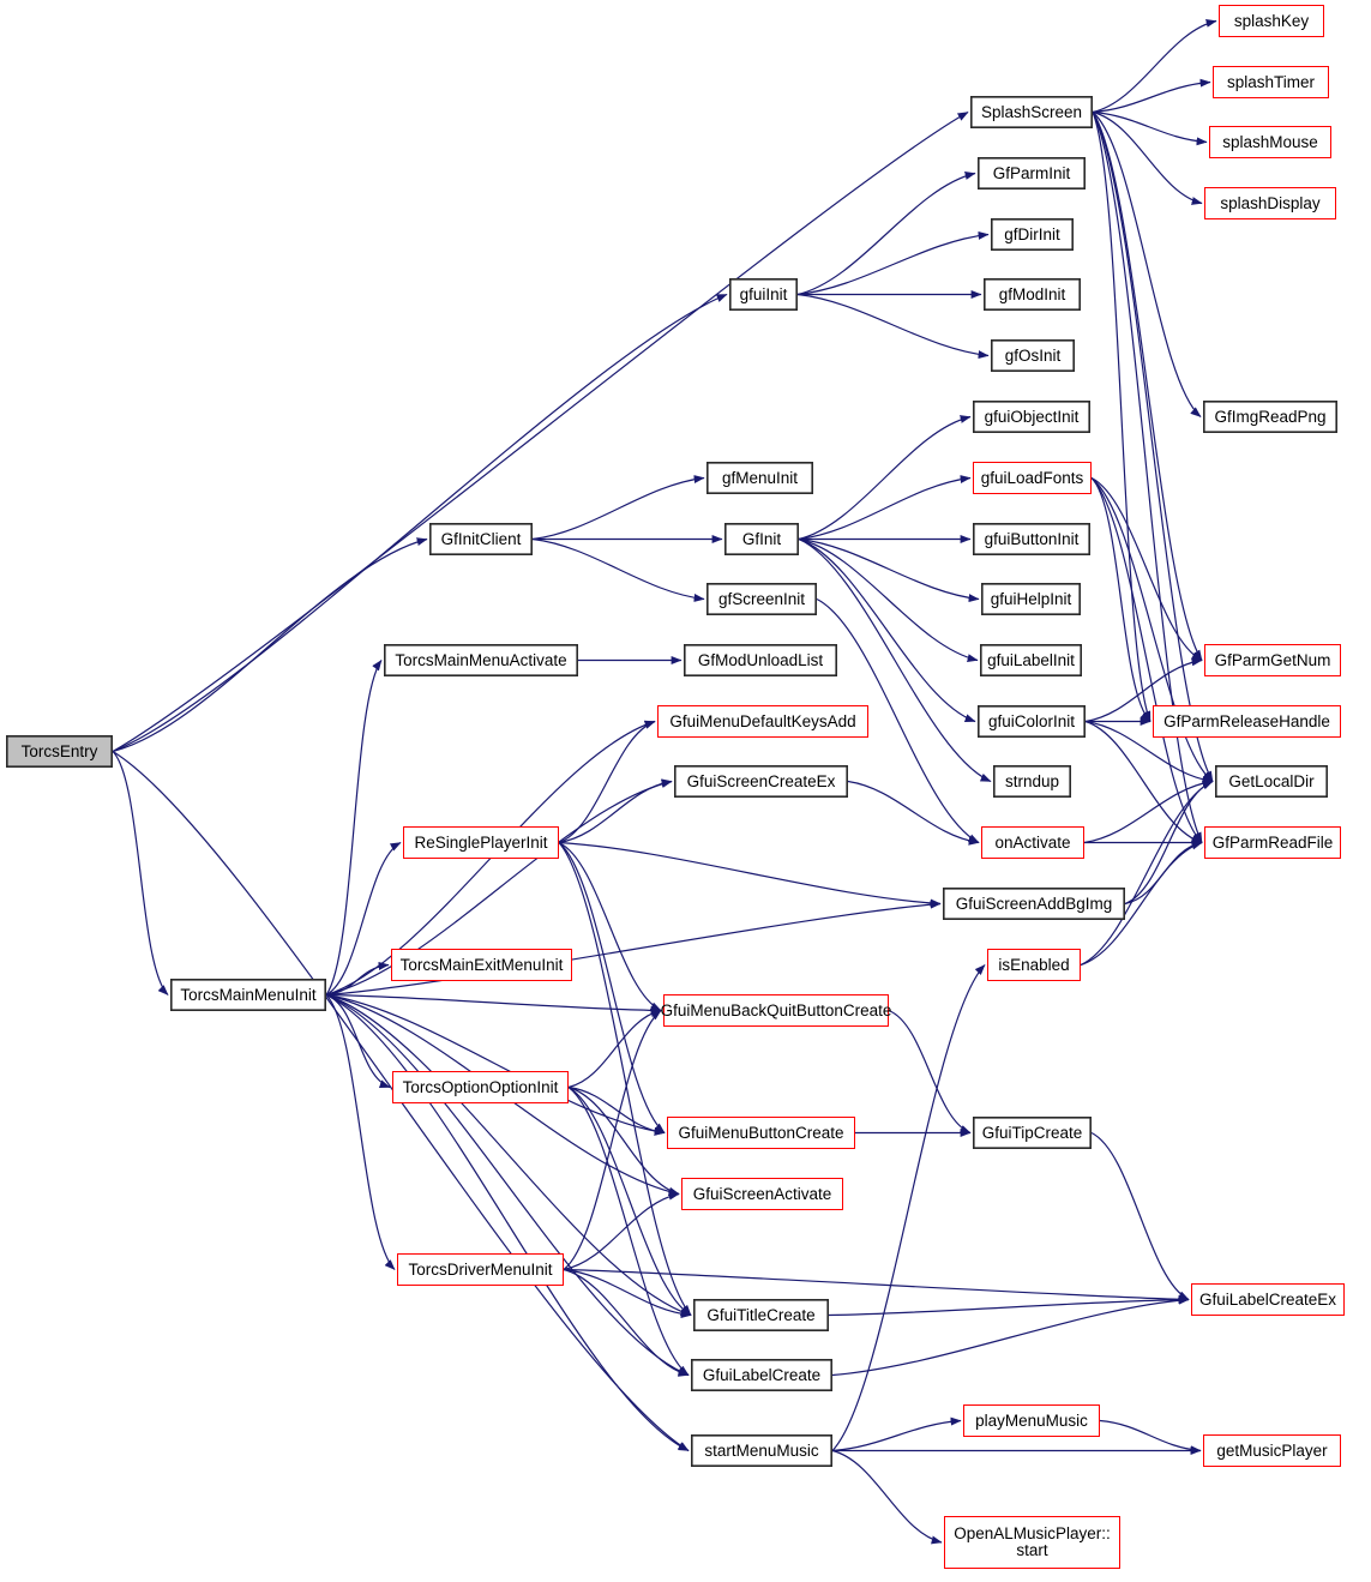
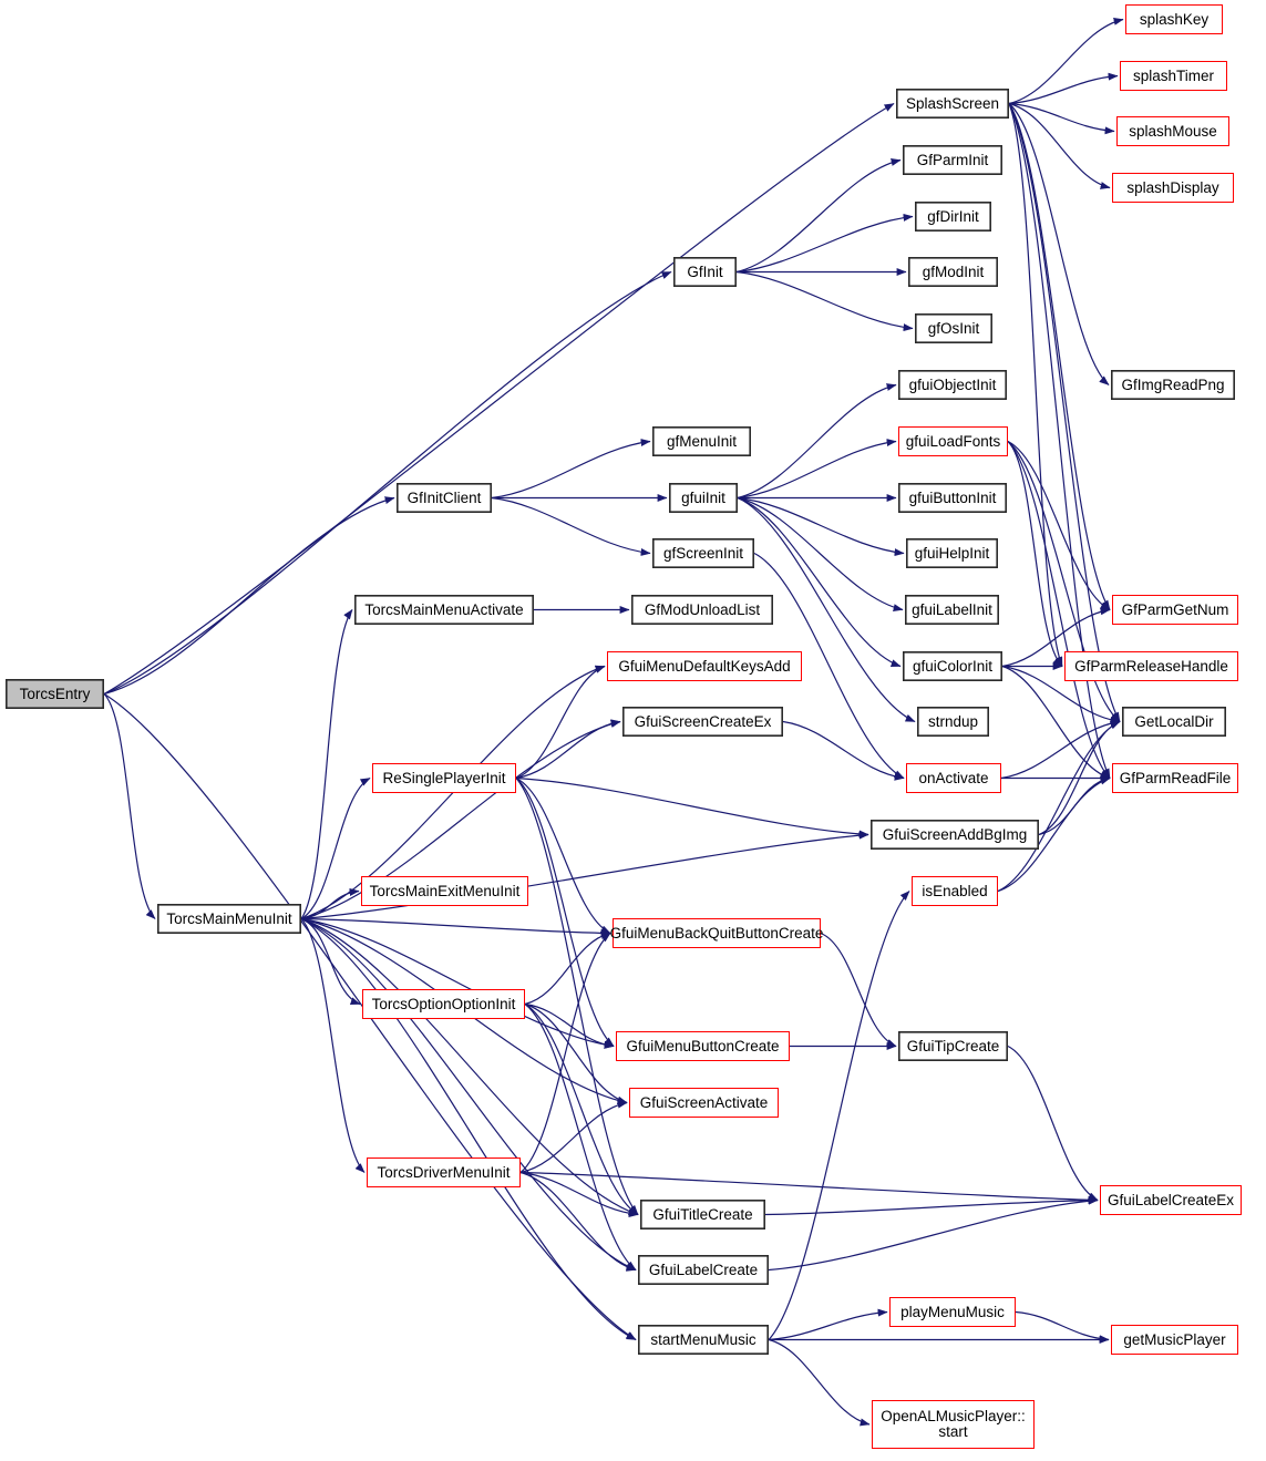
  TorcsEntry
  SplashScreen
  splashKey
  splashTimer
  splashMouse
  splashDisplay
  GfParmInit
  gfDirInit
  gfModInit
  gfOsInit
- gfuiInit
+ GfInit
  GfImgReadPng
  gfuiObjectInit
  gfuiLoadFonts
  gfuiButtonInit
  gfuiHelpInit
  gfuiLabelInit
  gfuiColorInit
  strndup
  onActivate
  gfMenuInit
- GfInit
+ gfuiInit
  gfScreenInit
  GfInitClient
  TorcsMainMenuActivate
  GfModUnloadList
  GfuiMenuDefaultKeysAdd
  GfuiScreenCreateEx
  ReSinglePlayerInit
  GfuiScreenAddBgImg
  GfParmGetNum
  GfParmReleaseHandle
  GetLocalDir
  GfParmReadFile
  isEnabled
  TorcsMainMenuInit
  TorcsMainExitMenuInit
  GfuiMenuBackQuitButtonCreate
  TorcsOptionOptionInit
  GfuiMenuButtonCreate
  GfuiTipCreate
  GfuiScreenActivate
  TorcsDriverMenuInit
  GfuiTitleCreate
  GfuiLabelCreateEx
  GfuiLabelCreate
  startMenuMusic
  playMenuMusic
  getMusicPlayer
  OpenALMusicPlayer::
  start
